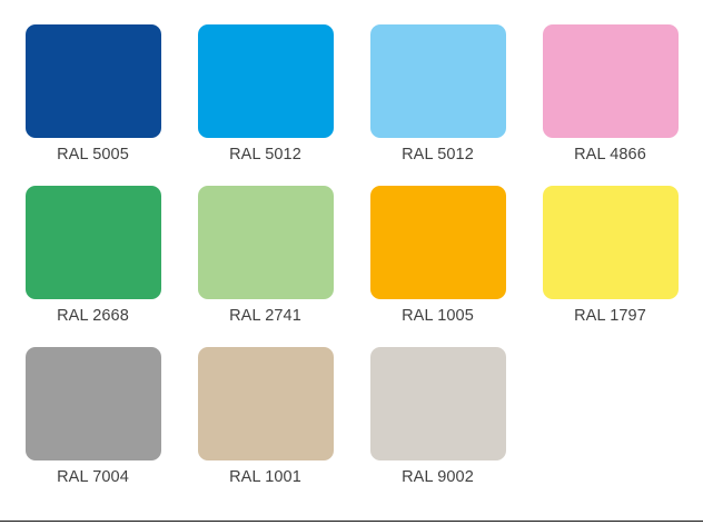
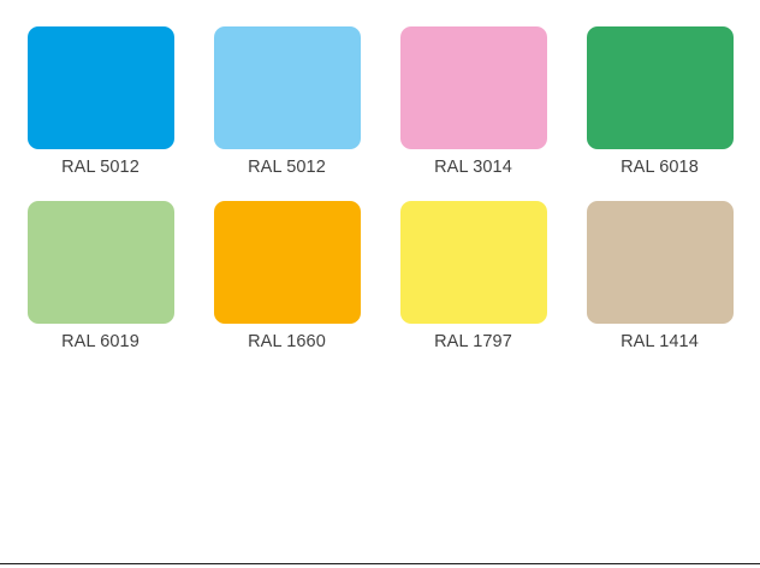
- RAL 5005
  RAL 5012
  RAL 5012
- RAL 4866
+ RAL 3014
- RAL 2668
+ RAL 6018
- RAL 2741
+ RAL 6019
- RAL 1005
+ RAL 1660
  RAL 1797
- RAL 7004
- RAL 1001
+ RAL 1414
- RAL 9002
